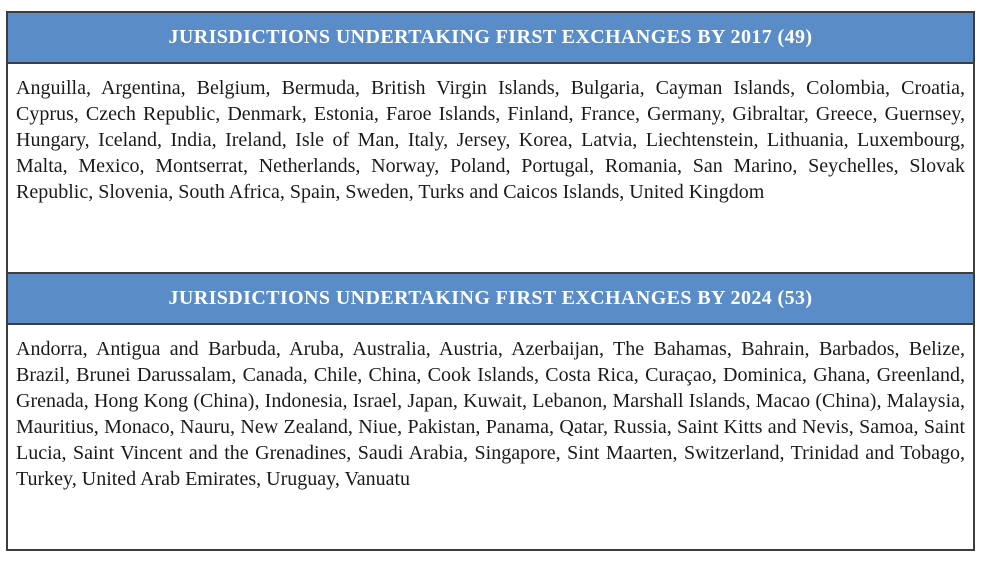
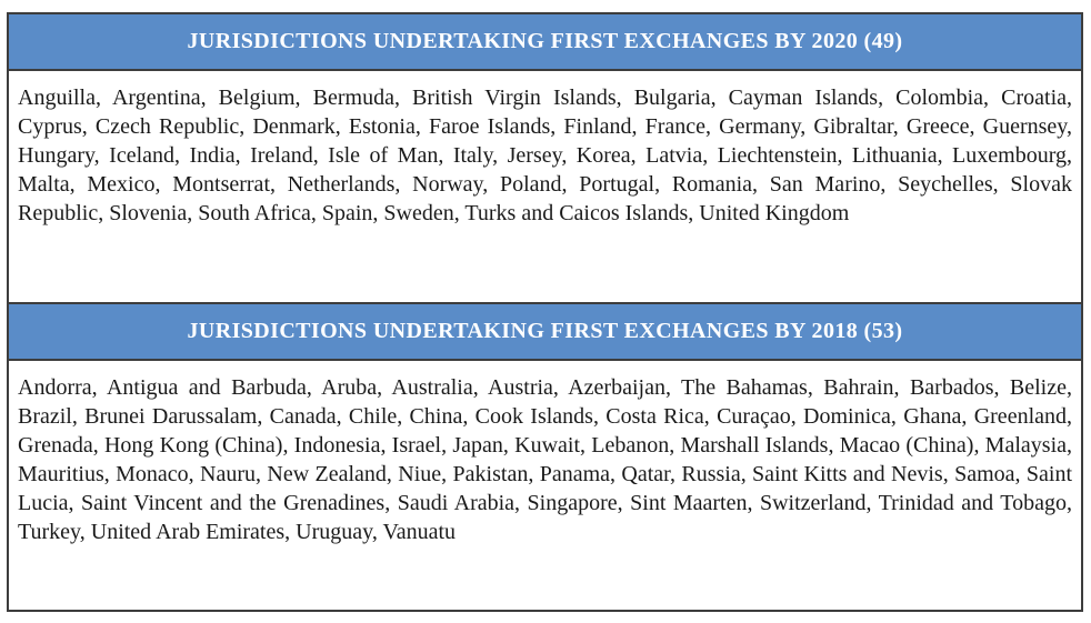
- JURISDICTIONS UNDERTAKING FIRST EXCHANGES BY 2017 (49)
+ JURISDICTIONS UNDERTAKING FIRST EXCHANGES BY 2020 (49)
  Anguilla, Argentina, Belgium, Bermuda, British Virgin Islands, Bulgaria, Cayman Islands, Colombia, Croatia, Cyprus, Czech Republic, Denmark, Estonia, Faroe Islands, Finland, France, Germany, Gibraltar, Greece, Guernsey, Hungary, Iceland, India, Ireland, Isle of Man, Italy, Jersey, Korea, Latvia, Liechtenstein, Lithuania, Luxembourg, Malta, Mexico, Montserrat, Netherlands, Norway, Poland, Portugal, Romania, San Marino, Seychelles, Slovak Republic, Slovenia, South Africa, Spain, Sweden, Turks and Caicos Islands, United Kingdom
- JURISDICTIONS UNDERTAKING FIRST EXCHANGES BY 2024 (53)
+ JURISDICTIONS UNDERTAKING FIRST EXCHANGES BY 2018 (53)
  Andorra, Antigua and Barbuda, Aruba, Australia, Austria, Azerbaijan, The Bahamas, Bahrain, Barbados, Belize, Brazil, Brunei Darussalam, Canada, Chile, China, Cook Islands, Costa Rica, Curaçao, Dominica, Ghana, Greenland, Grenada, Hong Kong (China), Indonesia, Israel, Japan, Kuwait, Lebanon, Marshall Islands, Macao (China), Malaysia, Mauritius, Monaco, Nauru, New Zealand, Niue, Pakistan, Panama, Qatar, Russia, Saint Kitts and Nevis, Samoa, Saint Lucia, Saint Vincent and the Grenadines, Saudi Arabia, Singapore, Sint Maarten, Switzerland, Trinidad and Tobago, Turkey, United Arab Emirates, Uruguay, Vanuatu
